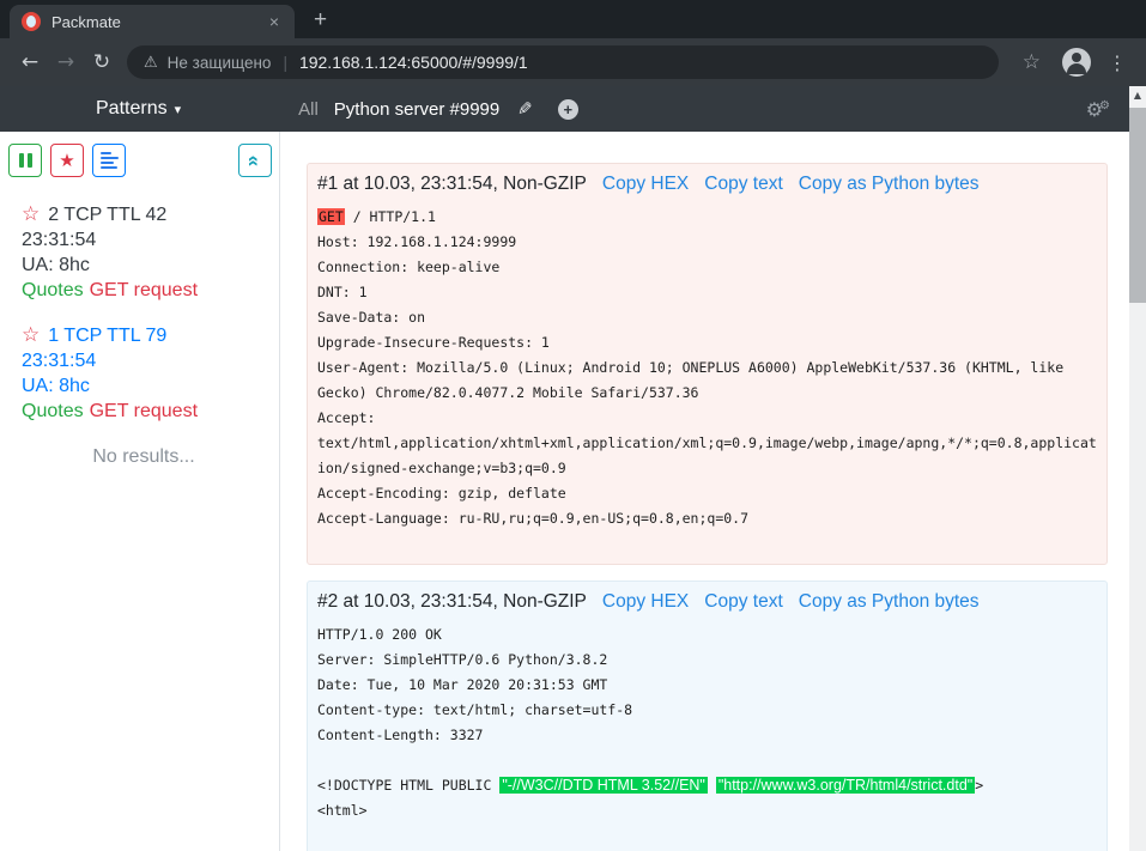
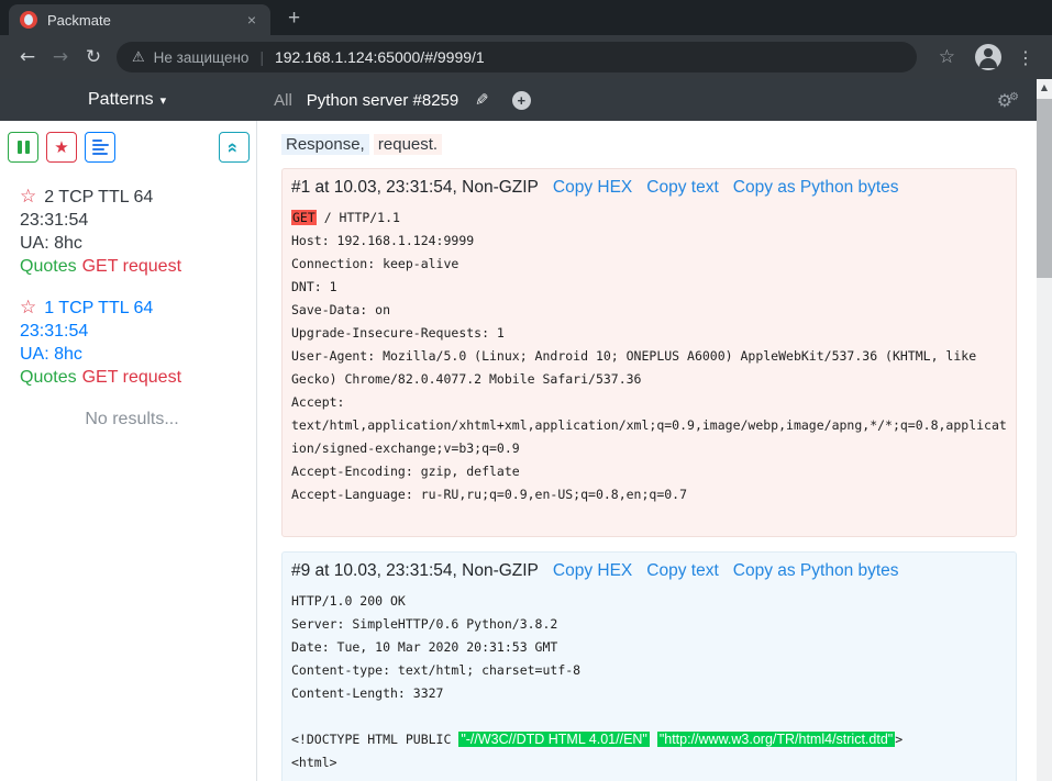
  Packmate
  ×
  +
  ←
  →
  ↻
  ⚠
  Не защищено
  |
  192.168.1.124:65000/#/9999/1
  ☆
  ⋮
  Patterns ▾
  All
- Python server #9999
+ Python server #8259
  +
  ⚙⚙
  ★
- ☆ 2 TCP TTL 42
+ ☆ 2 TCP TTL 64
  23:31:54
  UA: 8hc
  Quotes GET request
- ☆ 1 TCP TTL 79
+ ☆ 1 TCP TTL 64
  23:31:54
  UA: 8hc
  Quotes GET request
  No results...
+ Response, request.
  #1 at 10.03, 23:31:54, Non-GZIP
  Copy HEX
  Copy text
  Copy as Python bytes
  GET / HTTP/1.1
  Host: 192.168.1.124:9999
  Connection: keep-alive
  DNT: 1
  Save-Data: on
  Upgrade-Insecure-Requests: 1
  User-Agent: Mozilla/5.0 (Linux; Android 10; ONEPLUS A6000) AppleWebKit/537.36 (KHTML, like Gecko) Chrome/82.0.4077.2 Mobile Safari/537.36
  Accept: text/html,application/xhtml+xml,application/xml;q=0.9,image/webp,image/apng,*/*;q=0.8,application/signed-exchange;v=b3;q=0.9
  Accept-Encoding: gzip, deflate
  Accept-Language: ru-RU,ru;q=0.9,en-US;q=0.8,en;q=0.7
- #2 at 10.03, 23:31:54, Non-GZIP
+ #9 at 10.03, 23:31:54, Non-GZIP
  Copy HEX
  Copy text
  Copy as Python bytes
  HTTP/1.0 200 OK
  Server: SimpleHTTP/0.6 Python/3.8.2
  Date: Tue, 10 Mar 2020 20:31:53 GMT
  Content-type: text/html; charset=utf-8
  Content-Length: 3327
- <!DOCTYPE HTML PUBLIC "-//W3C//DTD HTML 3.52//EN" "http://www.w3.org/TR/html4/strict.dtd" >
+ <!DOCTYPE HTML PUBLIC "-//W3C//DTD HTML 4.01//EN" "http://www.w3.org/TR/html4/strict.dtd" >
  <html>
  ▲
